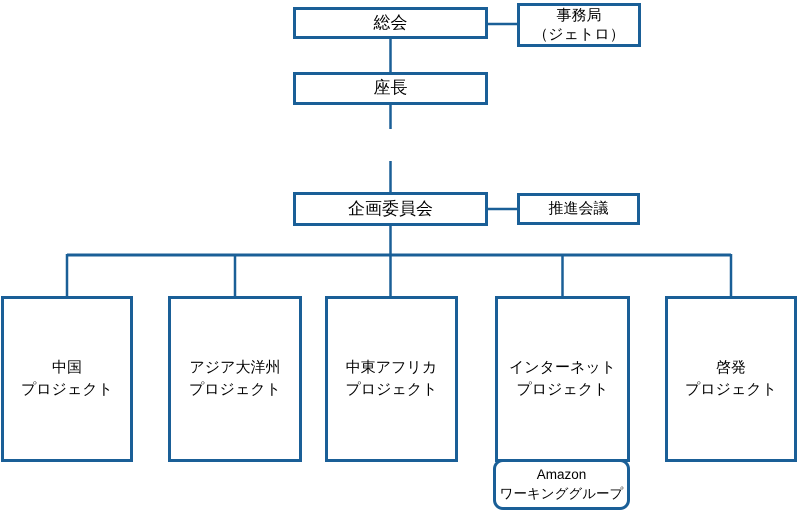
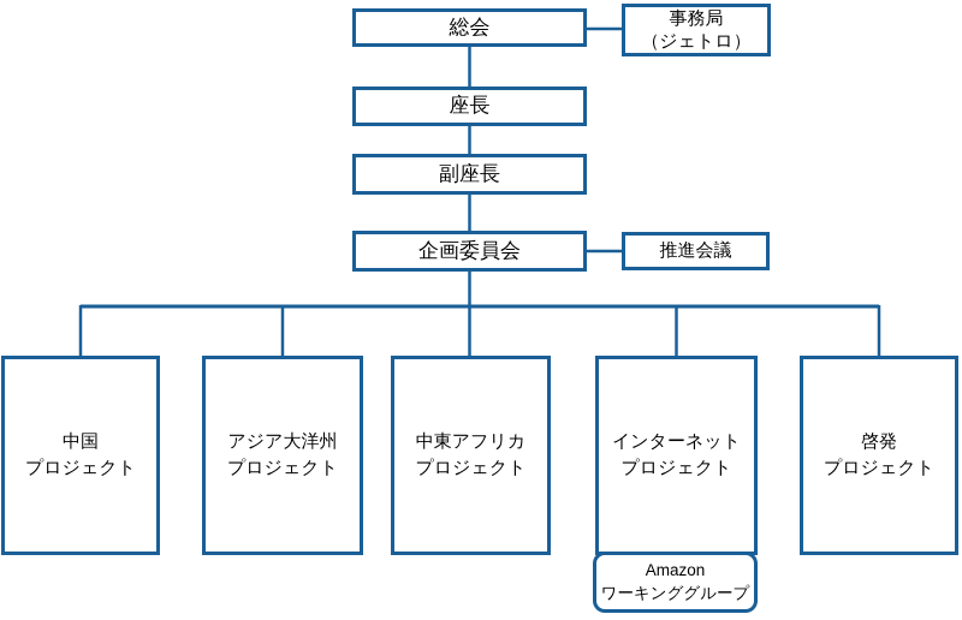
  総会
  事務局
  （ジェトロ）
  座長
+ 副座長
  企画委員会
  推進会議
  中国
  プロジェクト
  アジア大洋州
  プロジェクト
  中東アフリカ
  プロジェクト
  インターネット
  プロジェクト
  啓発
  プロジェクト
  Amazon
  ワーキンググループ
